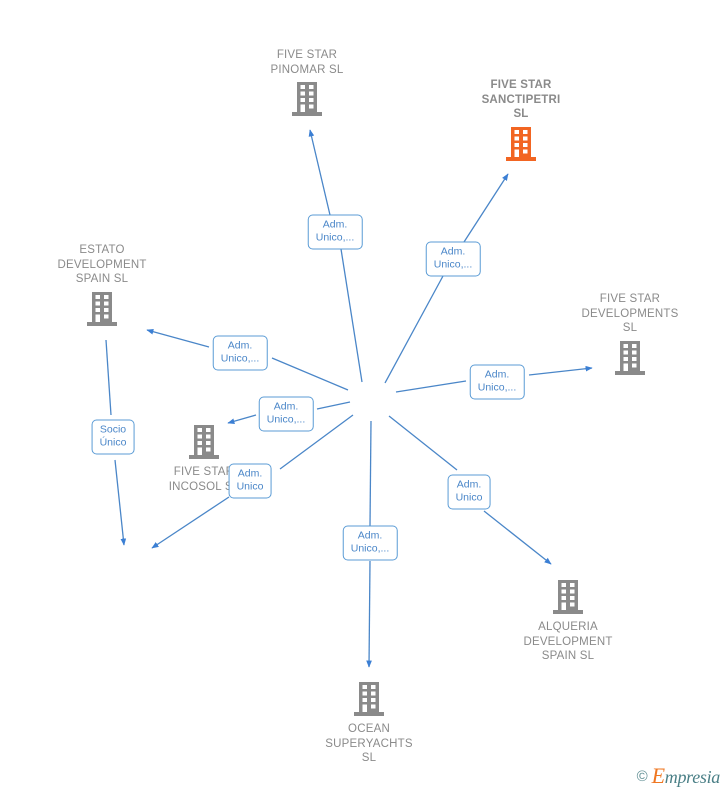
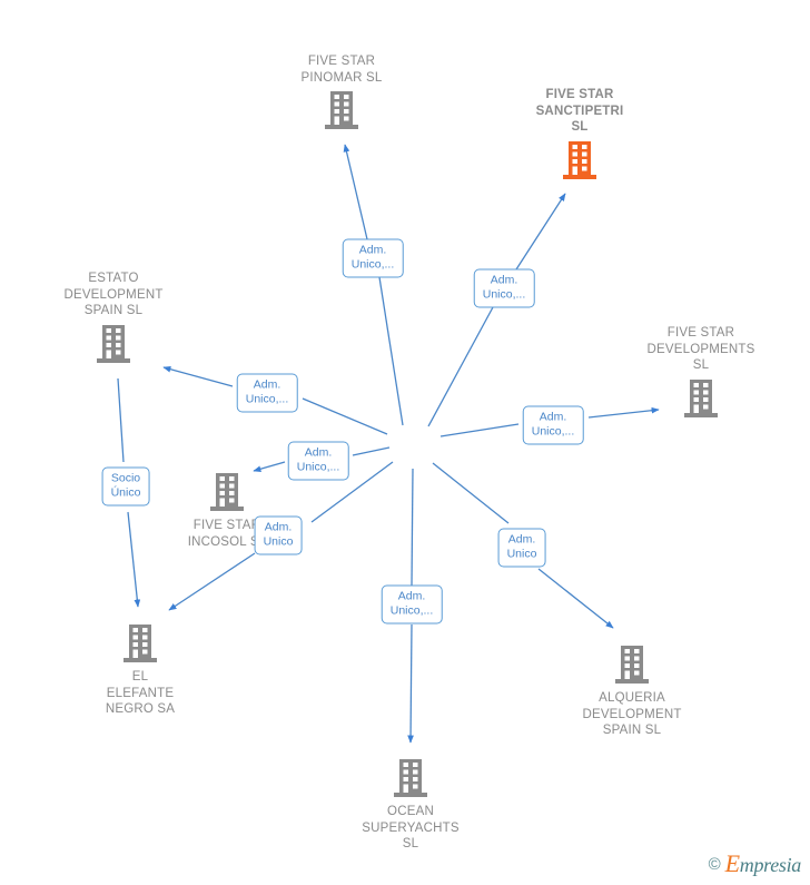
  FIVE STAR
  PINOMAR SL
  FIVE STAR
  SANCTIPETRI
  SL
  ESTATO
  DEVELOPMENT
  SPAIN SL
  FIVE STAR
  DEVELOPMENTS
  SL
  FIVE STA
  INCOSOL
+ EL
+ ELEFANTE
+ NEGRO SA
  ALQUERIA
  DEVELOPMENT
  SPAIN SL
  OCEAN
  SUPERYACHTS
  SL
  Adm.
  Unico,...
  Adm.
  Unico,...
  Adm.
  Unico,...
  Adm.
  Unico,...
  Adm.
  Unico,...
  Adm.
  Unico
  Socio
  Único
  Adm.
  Unico
  Adm.
  Unico,...
  ©
  Empresia
